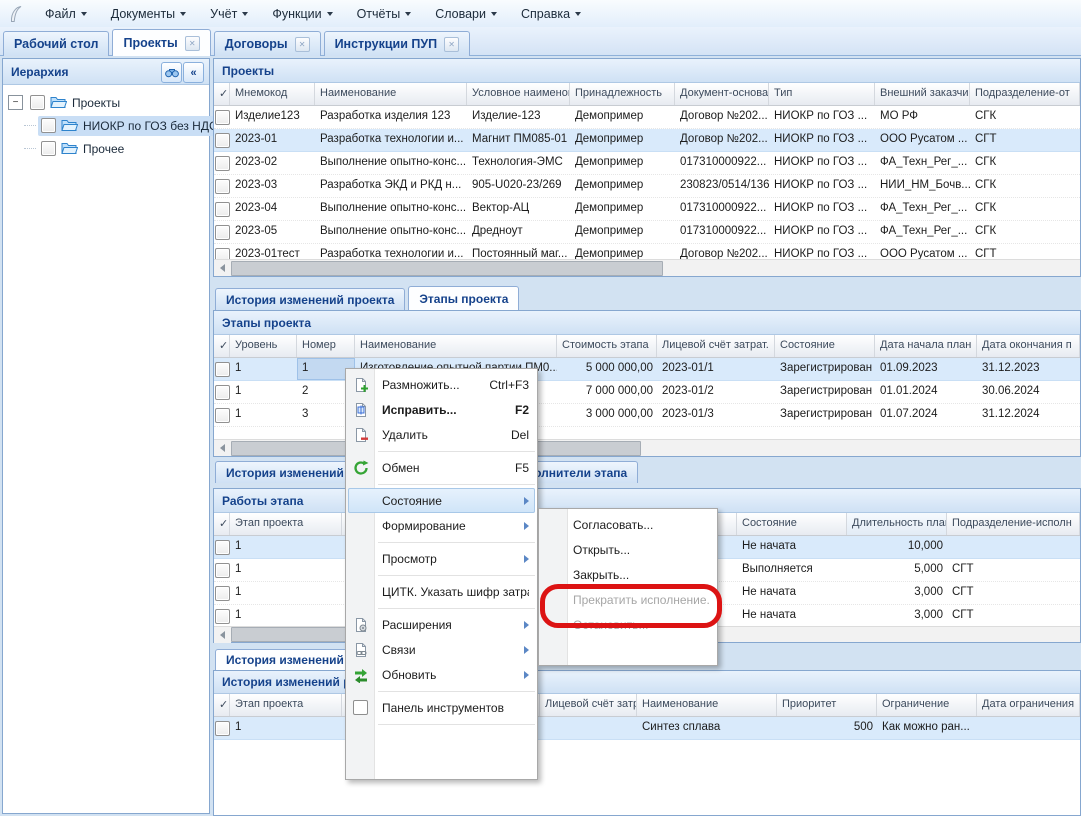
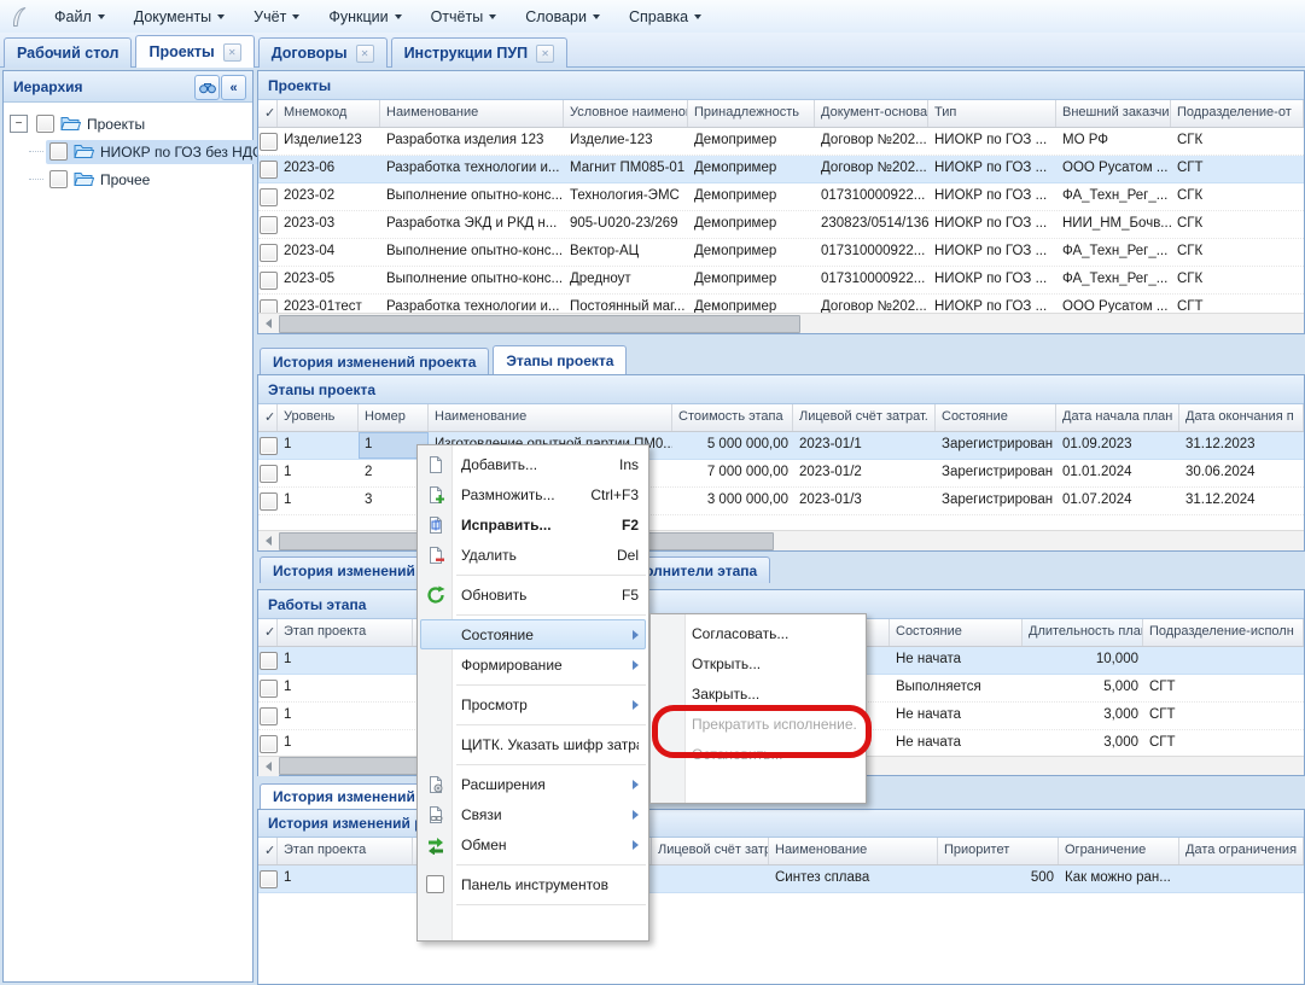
  Файл
  Документы
  Учёт
  Функции
  Отчёты
  Словари
  Справка
  Рабочий стол
  Проекты
  ✕
  Договоры
  ✕
  Инструкции ПУП
  ✕
  Иерархия
  «
  −
  Проекты
  НИОКР по ГОЗ без НД
  Прочее
  Проекты
  ✓
  Мнемокод
  Наименование
  Условное наимено
  Принадлежность
  Документ-основа
  Тип
  Внешний заказчи
  Подразделение-от
  Изделие123
  Разработка изделия 123
  Изделие-123
  Демопример
  Договор №202...
  НИОКР по ГОЗ ...
  МО РФ
  СГК
- 2023-01
+ 2023-06
  Разработка технологии и...
  Магнит ПМ085-01
  Демопример
  Договор №202...
  НИОКР по ГОЗ ...
  ООО Русатом ...
  СГТ
  2023-02
  Выполнение опытно-конс...
  Технология-ЭМС
  Демопример
  017310000922...
  НИОКР по ГОЗ ...
  ФА_Техн_Рег_...
  СГК
  2023-03
  Разработка ЭКД и РКД н...
  905-U020-23/269
  Демопример
  230823/0514/136
  НИОКР по ГОЗ ...
  НИИ_НМ_Бочв...
  СГК
  2023-04
  Выполнение опытно-конс...
  Вектор-АЦ
  Демопример
  017310000922...
  НИОКР по ГОЗ ...
  ФА_Техн_Рег_...
  СГК
  2023-05
  Выполнение опытно-конс...
  Дредноут
  Демопример
  017310000922...
  НИОКР по ГОЗ ...
  ФА_Техн_Рег_...
  СГК
  2023-01тест
  Разработка технологии и...
  Постоянный маг...
  Демопример
  Договор №202...
  НИОКР по ГОЗ ...
  ООО Русатом ...
  СГТ
  История изменений проекта
  Этапы проекта
  Этапы проекта
  ✓
  Уровень
  Номер
  Наименование
  Стоимость этапа
  Лицевой счёт затрат.
  Состояние
  Дата начала план
  Дата окончания п
  1
  1
  5 000 000,00
  2023-01/1
  Зарегистрирован
  01.09.2023
  31.12.2023
  1
  2
  7 000 000,00
  2023-01/2
  Зарегистрирован
  01.01.2024
  30.06.2024
  1
  3
  3 000 000,00
  2023-01/3
  Зарегистрирован
  01.07.2024
  31.12.2024
  История изменений
  лнители этапа
  Работы этапа
  ✓
  Этап проекта
  Состояние
  Длительность пла
  Подразделение-исполн
  1
  Не начата
  10,000
  1
  Выполняется
  5,000
  СГТ
  1
  Не начата
  3,000
  СГТ
  1
  Не начата
  3,000
  СГТ
  История изменений
  История изменений
  ✓
  Этап проекта
  Лицевой счёт зат
  Наименование
  Приоритет
  Ограничение
  Дата ограничения
  1
  Синтез сплава
  500
  Как можно ран...
+ Добавить...
+ Ins
  Размножить...
  Ctrl+F3
  Исправить...
  F2
  Удалить
  Del
- Обмен
+ Обновить
  F5
  Состояние
  Формирование
  Просмотр
  ЦИТК. Указать шифр затр
  Расширения
  Связи
- Обновить
+ Обмен
  Панель инструментов
  Согласовать...
  Открыть...
  Закрыть...
  Прекратить исполнение.
  Остановить...
